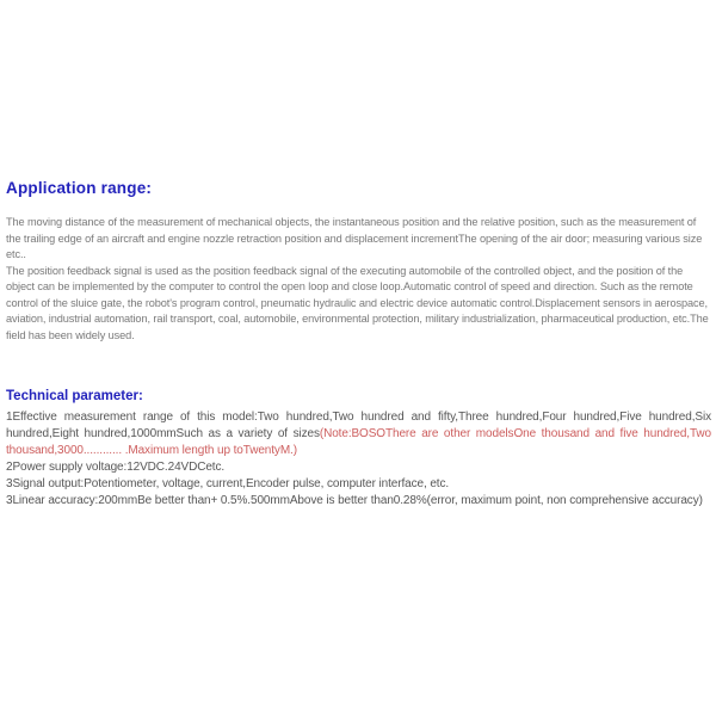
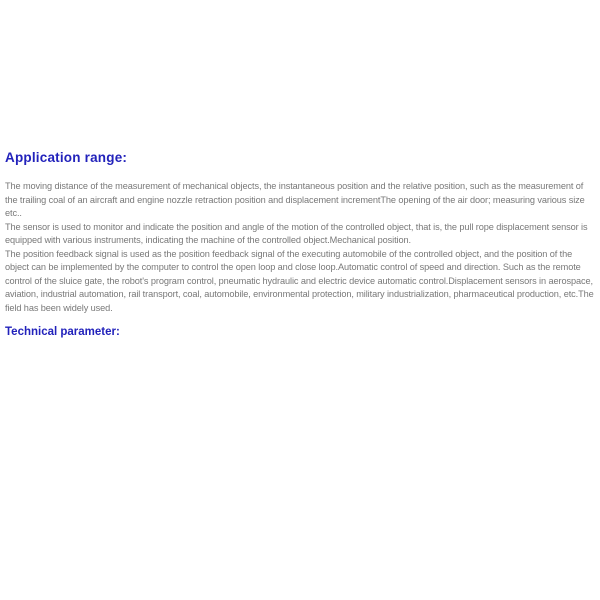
  Application range:
- The moving distance of the measurement of mechanical objects, the instantaneous position and the relative position, such as the measurement of the trailing edge of an aircraft and engine nozzle retraction position and displacement incrementThe opening of the air door; measuring various size etc..
+ The moving distance of the measurement of mechanical objects, the instantaneous position and the relative position, such as the measurement of the trailing coal of an aircraft and engine nozzle retraction position and displacement incrementThe opening of the air door; measuring various size etc..
+ The sensor is used to monitor and indicate the position and angle of the motion of the controlled object, that is, the pull rope displacement sensor is equipped with various instruments, indicating the machine of the controlled object.Mechanical position.
  The position feedback signal is used as the position feedback signal of the executing automobile of the controlled object, and the position of the object can be implemented by the computer to control the open loop and close loop.Automatic control of speed and direction. Such as the remote control of the sluice gate, the robot's program control, pneumatic hydraulic and electric device automatic control.Displacement sensors in aerospace, aviation, industrial automation, rail transport, coal, automobile, environmental protection, military industrialization, pharmaceutical production, etc.The field has been widely used.
  Technical parameter:
- 1Effective measurement range of this model:Two hundred,Two hundred and fifty,Three hundred,Four hundred,Five hundred,Six hundred,Eight hundred,1000mmSuch as a variety of sizes(Note:BOSOThere are other modelsOne thousand and five hundred,Two thousand,3000............ .Maximum length up toTwentyM.)
- 2Power supply voltage:12VDC.24VDCetc.
- 3Signal output:Potentiometer, voltage, current,Encoder pulse, computer interface, etc.
- 3Linear accuracy:200mmBe better than+ 0.5%.500mmAbove is better than0.28%(error, maximum point, non comprehensive accuracy)
